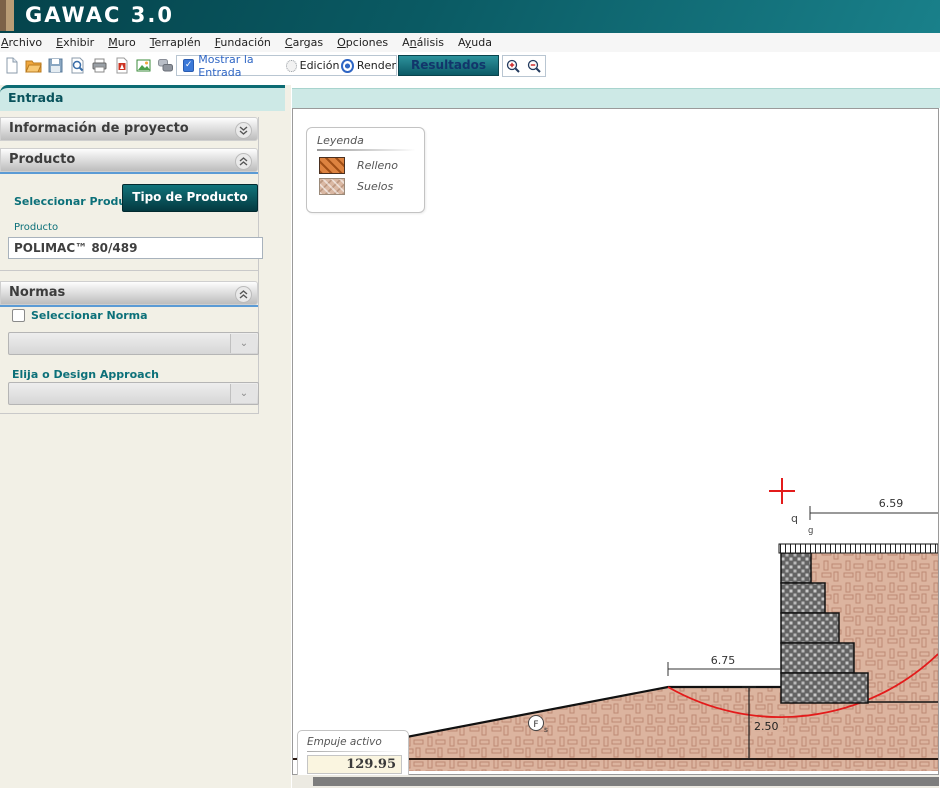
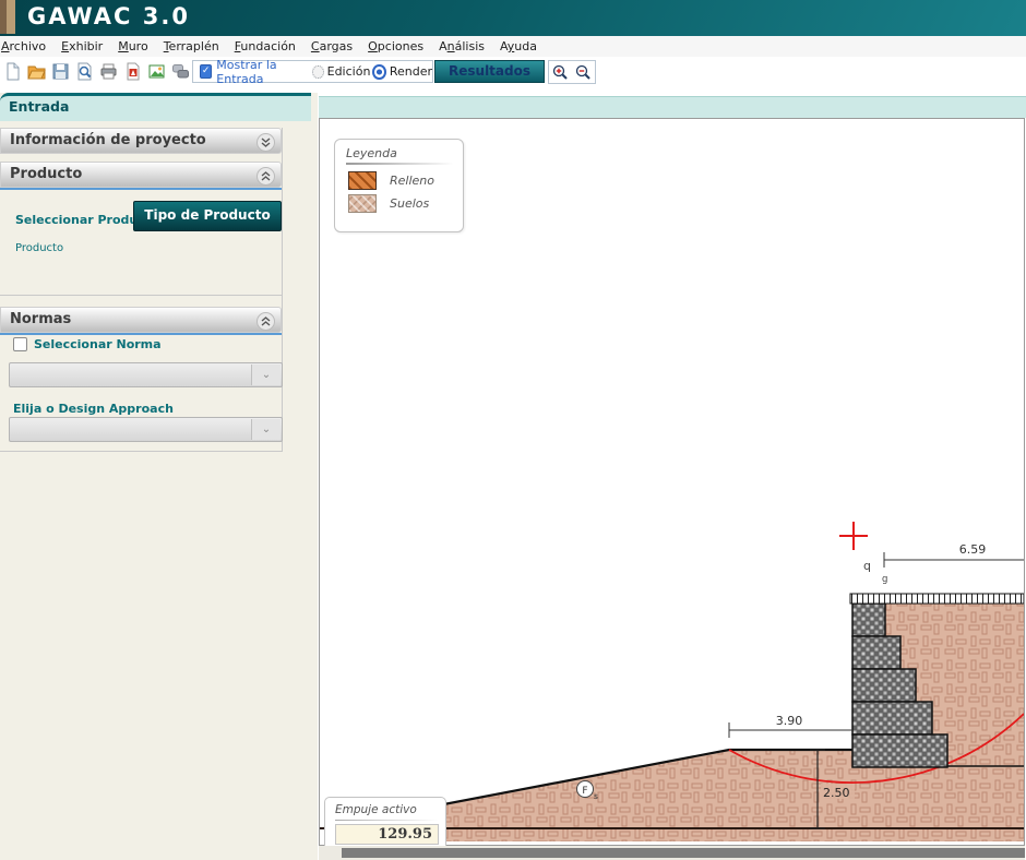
  GAWAC 3.0
  Archivo
  Exhibir
  Muro
  Terraplén
  Fundación
  Cargas
  Opciones
  Análisis
  Ayuda
  ✓
  Mostrar la Entrada
  Edición
  Render
  Resultados
  Entrada
  Información de proyecto
  Producto
  Seleccionar Prod
  Tipo de Producto
  Producto
- POLIMAC™ 80/489
  Normas
  Seleccionar Norma
  ⌄
  Elija o Design Approach
  ⌄
  6.59
  q
  g
- 6.75
+ 3.90
  2.50
  F
  s
  Leyenda
  Relleno
  Suelos
  Empuje activo
  129.95
